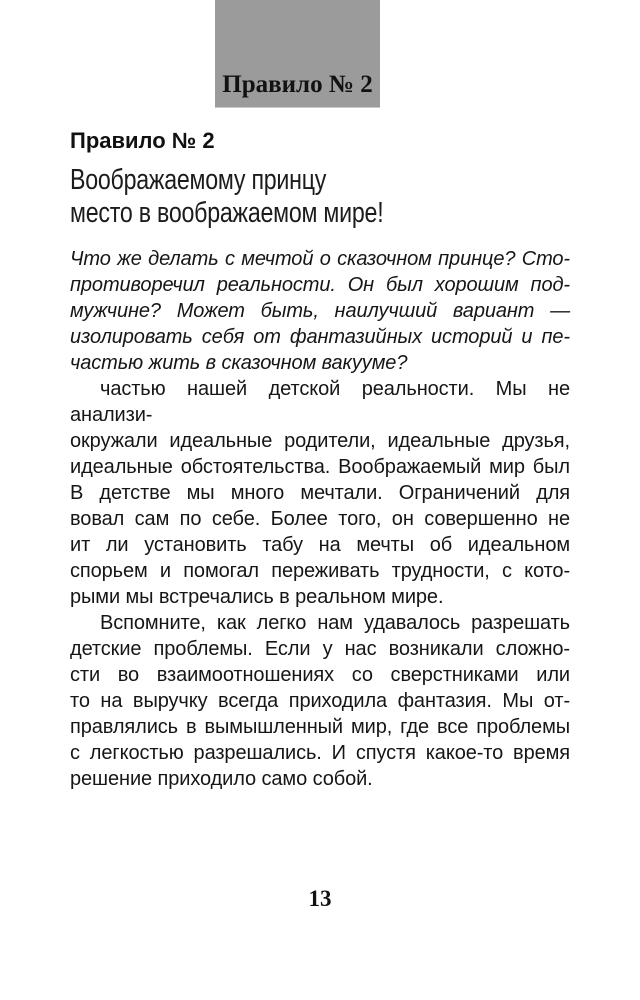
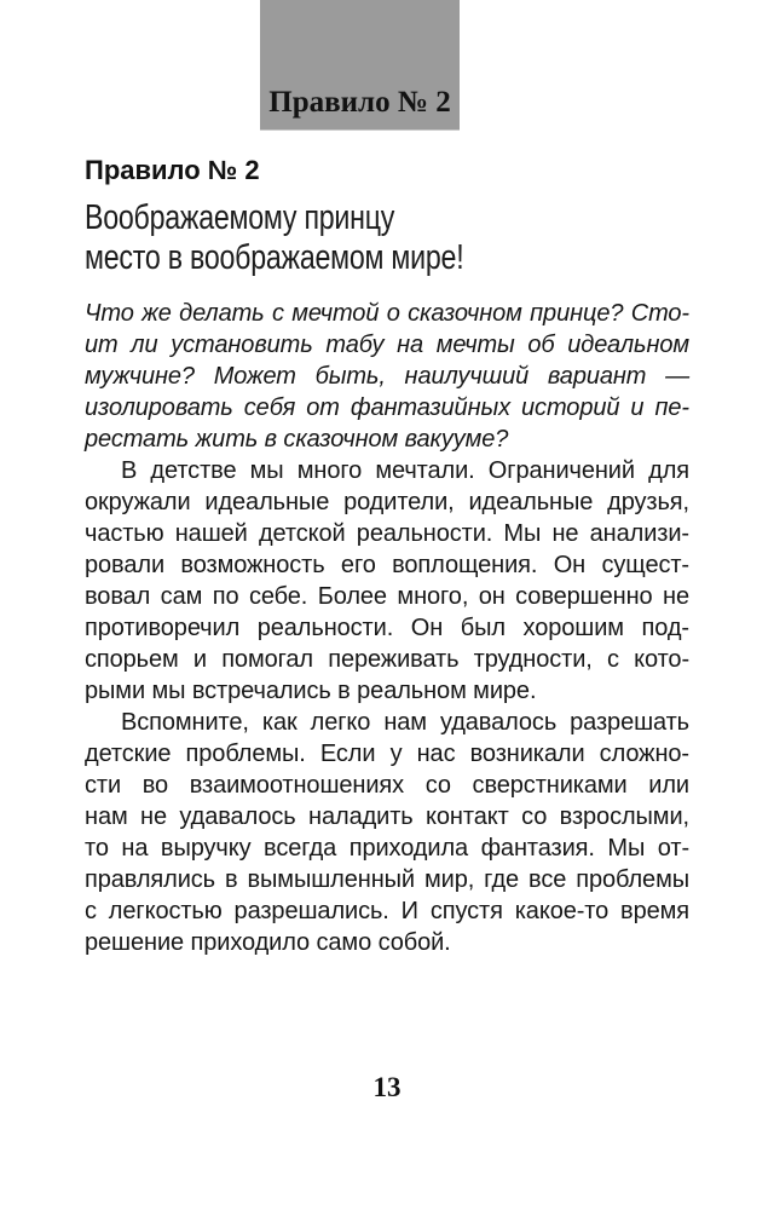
  Правило № 2
  Правило № 2
  Воображаемому принцу
  место в воображаемом мире!
  Что же делать с мечтой о сказочном принце? Сто-
- противоречил реальности. Он был хорошим под-
+ ит ли установить табу на мечты об идеальном
  мужчине? Может быть, наилучший вариант —
  изолировать себя от фантазийных историй и пе-
- частью жить в сказочном вакууме?
+ рестать жить в сказочном вакууме?
- частью нашей детской реальности. Мы не анализи-
+ В детстве мы много мечтали. Ограничений для
  окружали идеальные родители, идеальные друзья,
- идеальные обстоятельства. Воображаемый мир был
- В детстве мы много мечтали. Ограничений для
+ частью нашей детской реальности. Мы не анализи-
+ ровали возможность его воплощения. Он сущест-
- вовал сам по себе. Более того, он совершенно не
+ вовал сам по себе. Более много, он совершенно не
- ит ли установить табу на мечты об идеальном
+ противоречил реальности. Он был хорошим под-
  спорьем и помогал переживать трудности, с кото-
  рыми мы встречались в реальном мире.
  Вспомните, как легко нам удавалось разрешать
  детские проблемы. Если у нас возникали сложно-
  сти во взаимоотношениях со сверстниками или
+ нам не удавалось наладить контакт со взрослыми,
  то на выручку всегда приходила фантазия. Мы от-
  правлялись в вымышленный мир, где все проблемы
  с легкостью разрешались. И спустя какое-то время
  решение приходило само собой.
  13
